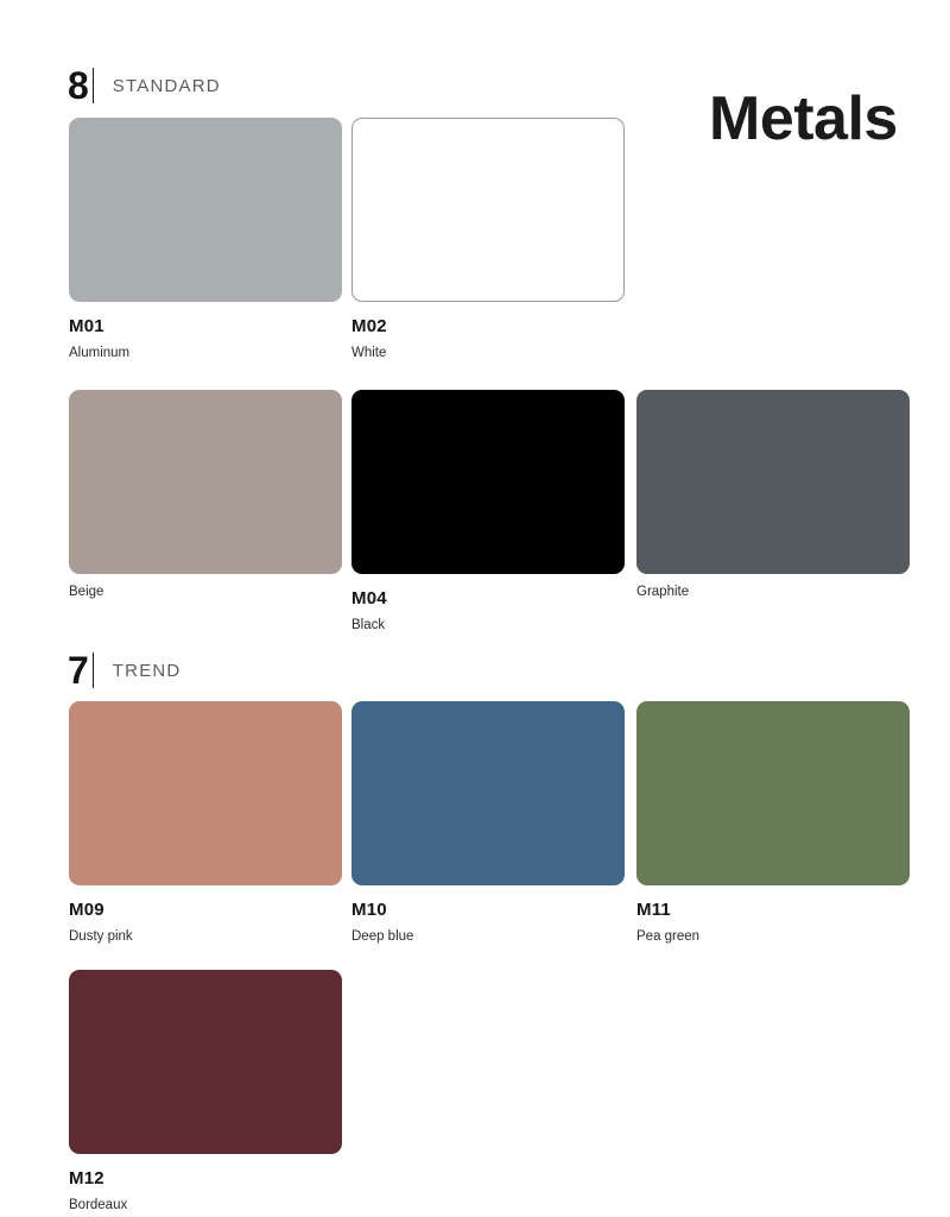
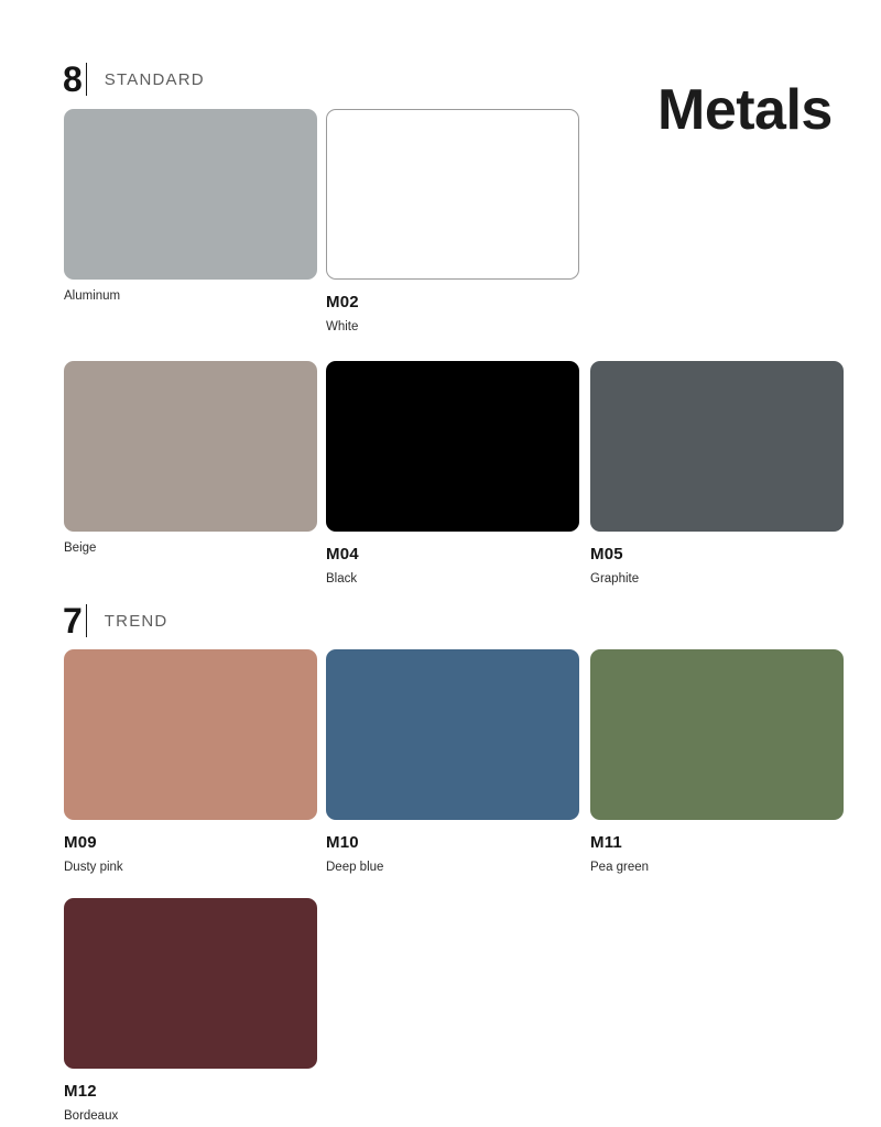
  Metals
  8
  STANDARD
  7
  TREND
- M01
  Aluminum
  M02
  White
  Beige
  M04
  Black
+ M05
  Graphite
  M09
  Dusty pink
  M10
  Deep blue
  M11
  Pea green
  M12
  Bordeaux
